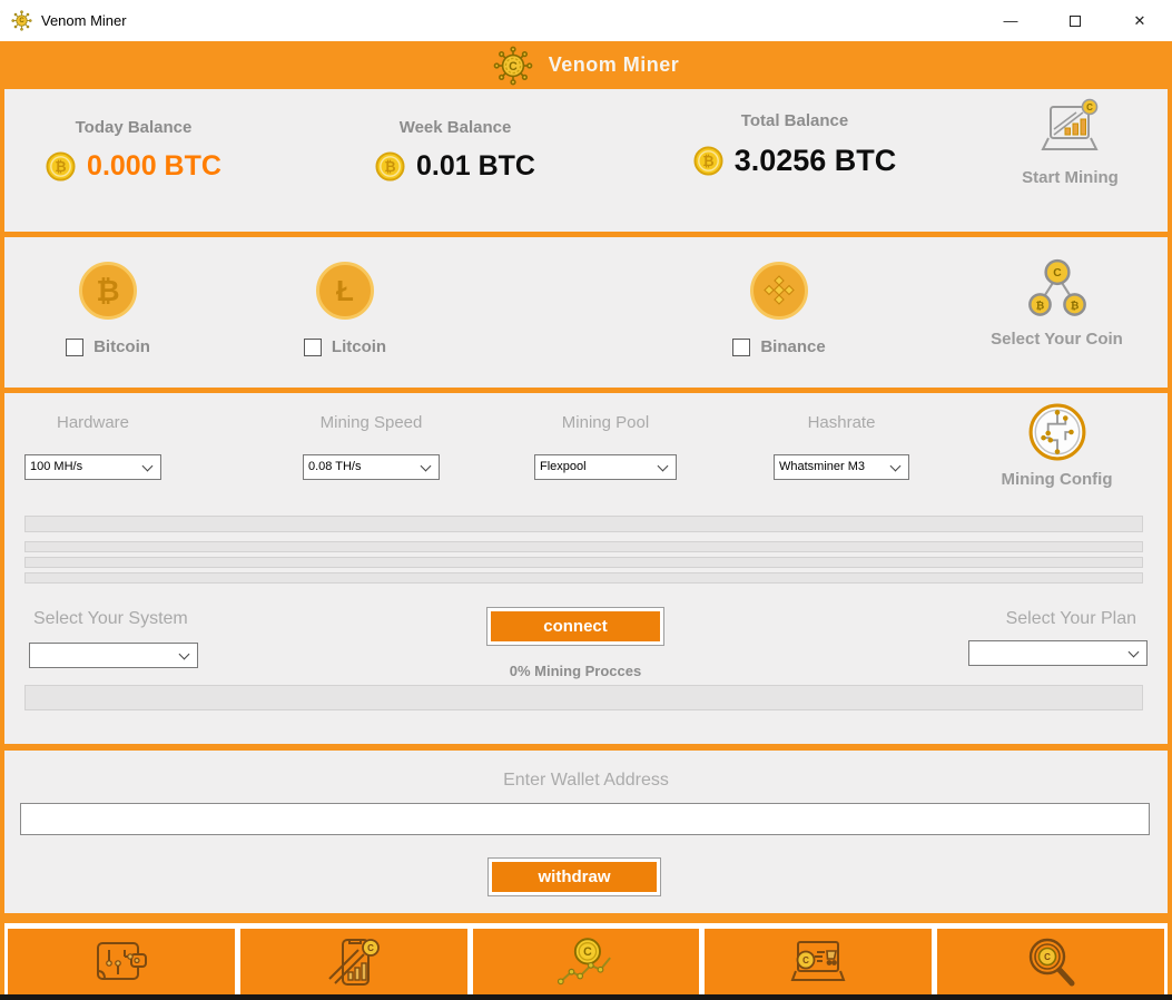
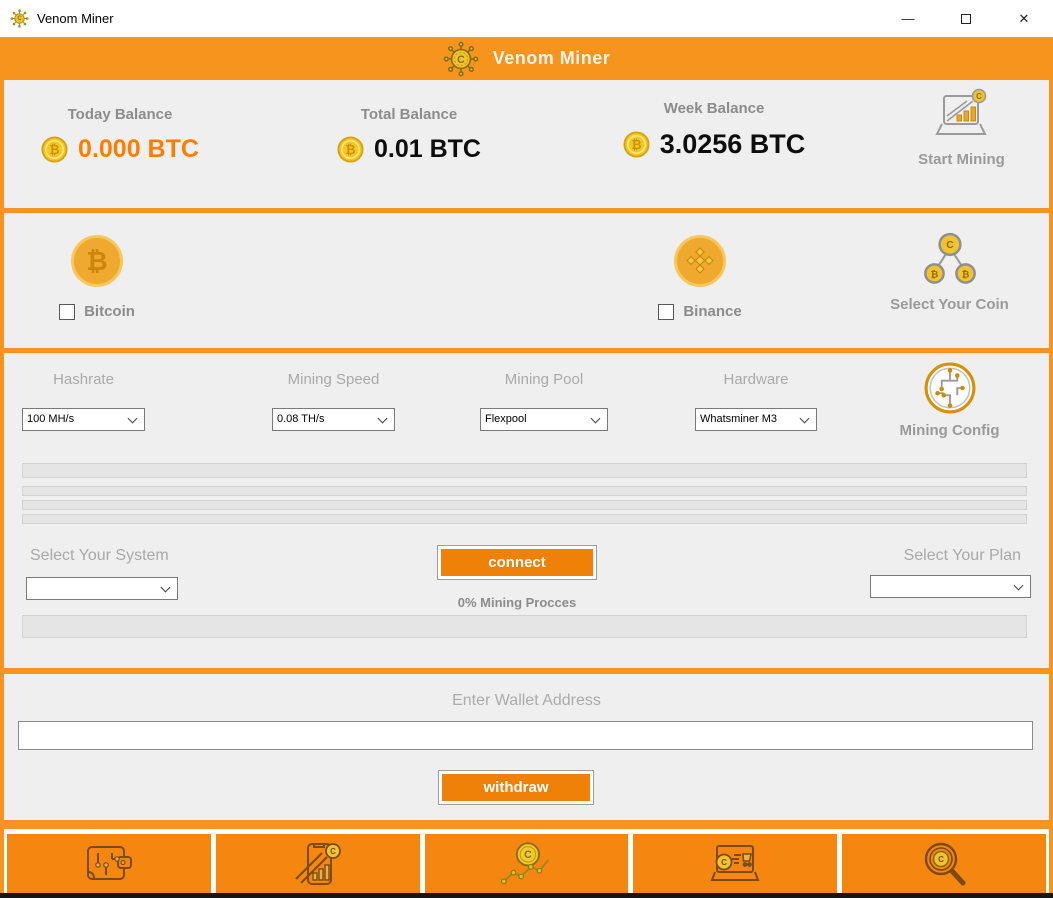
  Venom Miner
  —
  ✕
  C
  Venom Miner
  Today Balance
  ₿
  0.000 BTC
- Week Balance
+ Total Balance
  ₿
  0.01 BTC
- Total Balance
+ Week Balance
  ₿
  3.0256 BTC
  C
  Start Mining
  ₿
  Bitcoin
- Ł
- Litcoin
  Binance
  C
  ₿
  ₿
  Select Your Coin
- Hardware
+ Hashrate
  100 MH/s
  Mining Speed
  0.08 TH/s
  Mining Pool
  Flexpool
- Hashrate
+ Hardware
  Whatsminer M3
  Mining Config
  Select Your System
  connect
  0% Mining Procces
  Select Your Plan
  Enter Wallet Address
  withdraw
  C
  C
  C
  C
